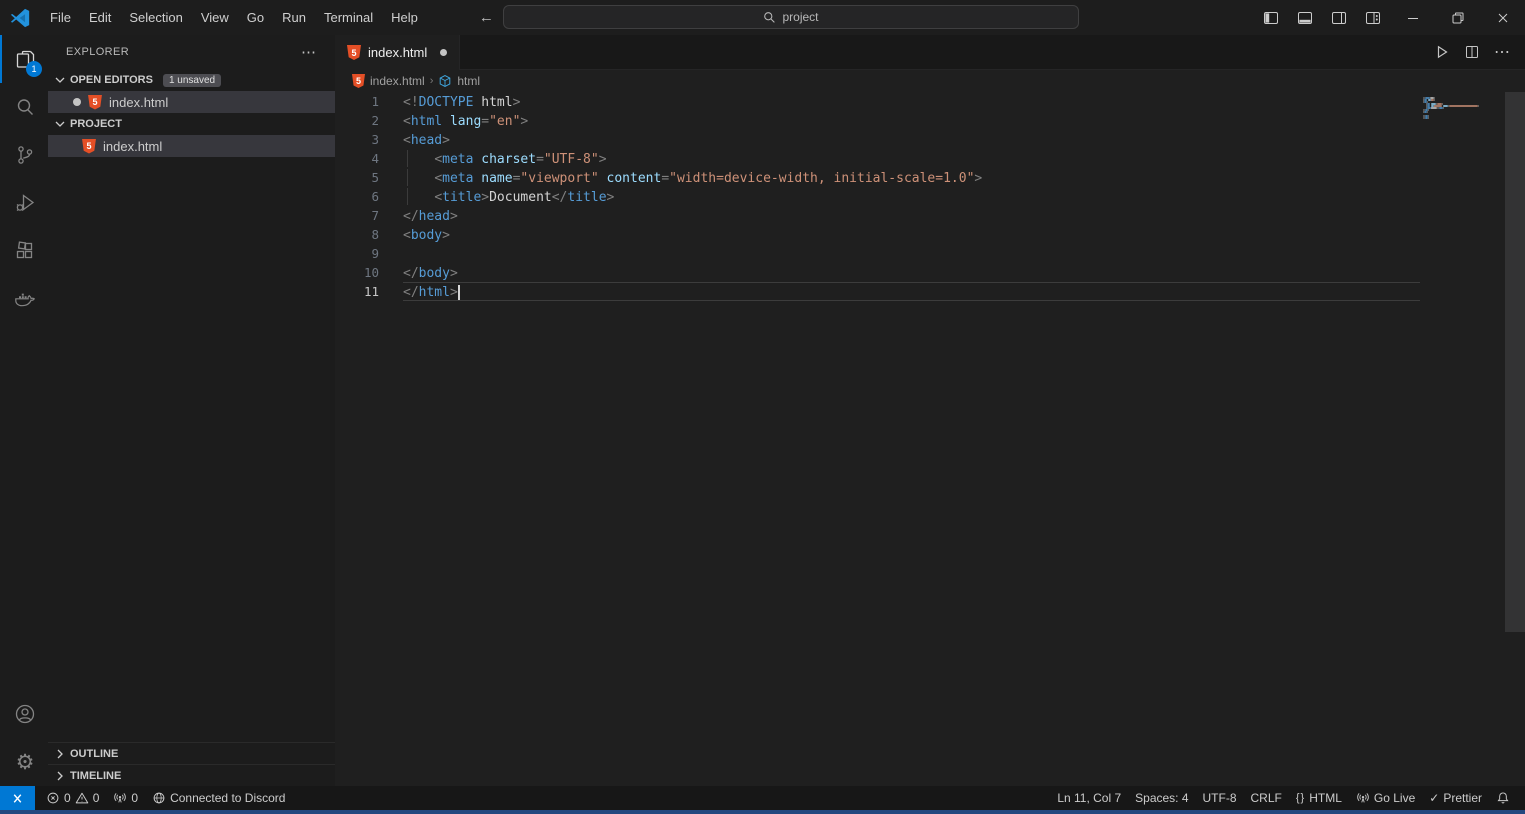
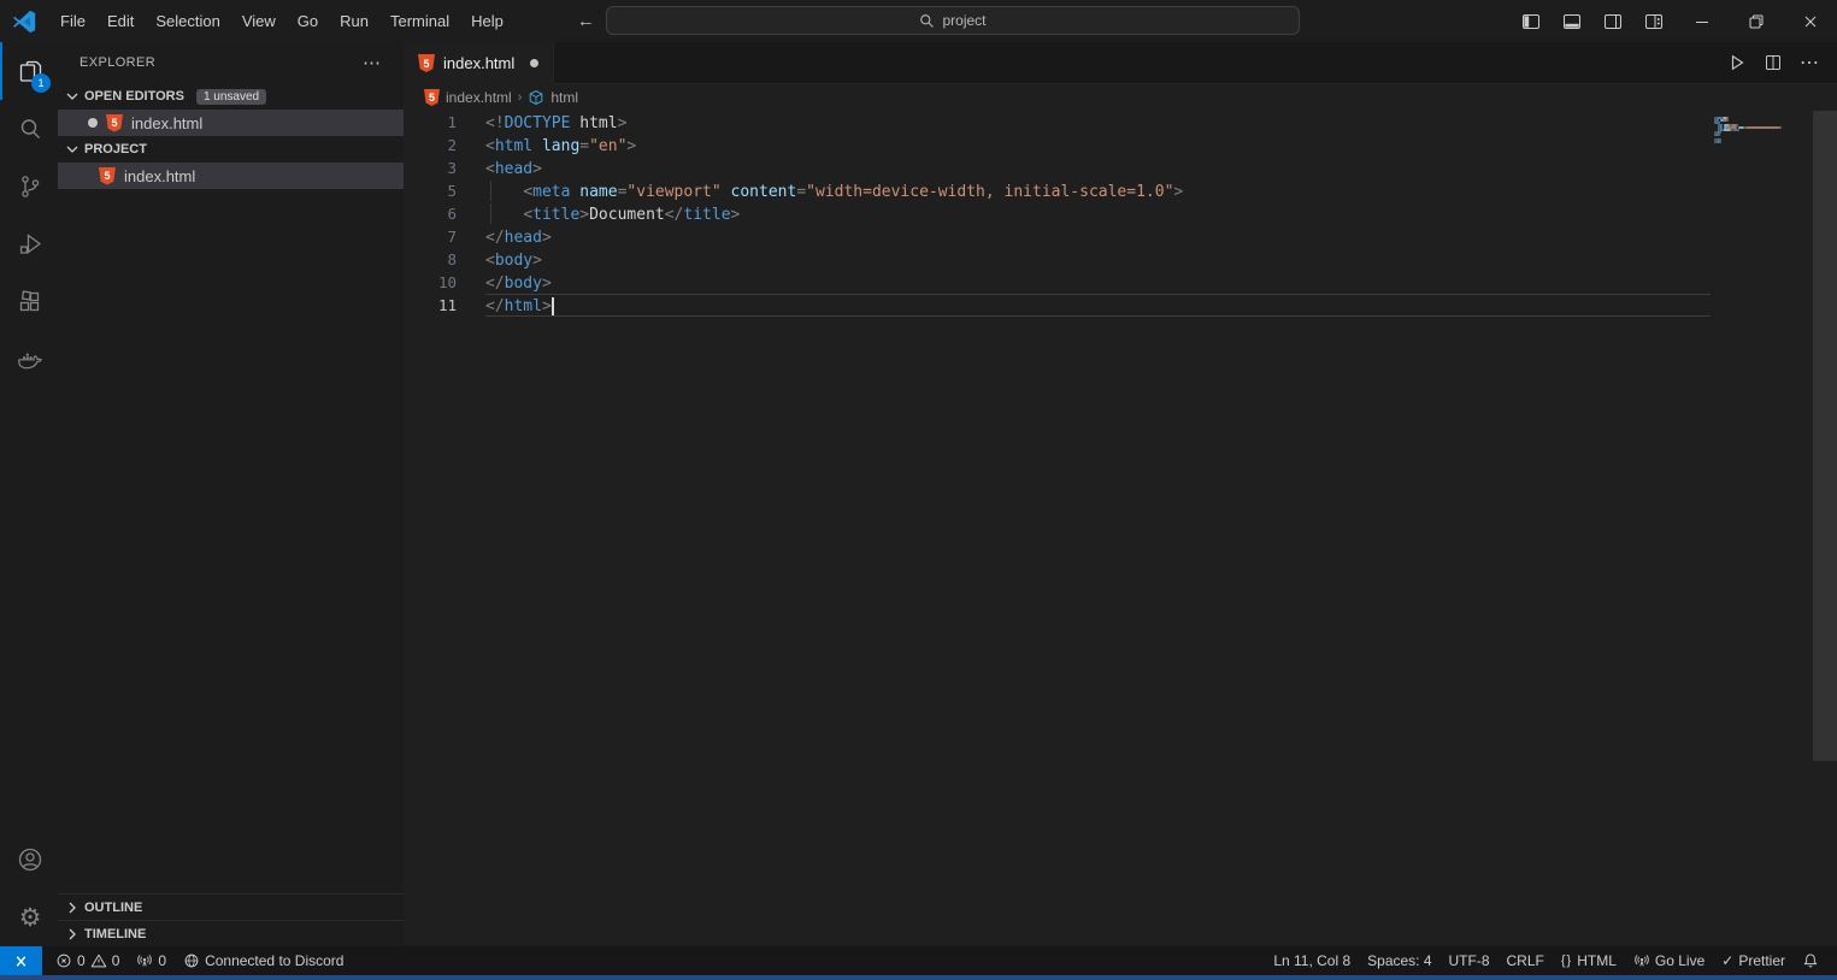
  File
  Edit
  Selection
  View
  Go
  Run
  Terminal
  Help
  ←
  project
  1
  ⚙
  EXPLORER
  ⋯
  OPEN EDITORS
  1 unsaved
  5
  index.html
  PROJECT
  5
  index.html
  OUTLINE
  TIMELINE
  5
  index.html
  ⋯
  5
  index.html
  ›
  html
  1
  <!DOCTYPE html>
  2
  <html lang="en">
  3
  <head>
- 4
- <meta charset="UTF-8">
  5
  <meta name="viewport" content="width=device-width, initial-scale=1.0">
  6
  <title>Document</title>
  7
  </head>
  8
  <body>
- 9
  10
  </body>
  11
  </html>
  0
  0
  0
  Connected to Discord
- Ln 11, Col 7
+ Ln 11, Col 8
  Spaces: 4
  UTF-8
  CRLF
  {}
  HTML
  Go Live
  ✓
  Prettier
